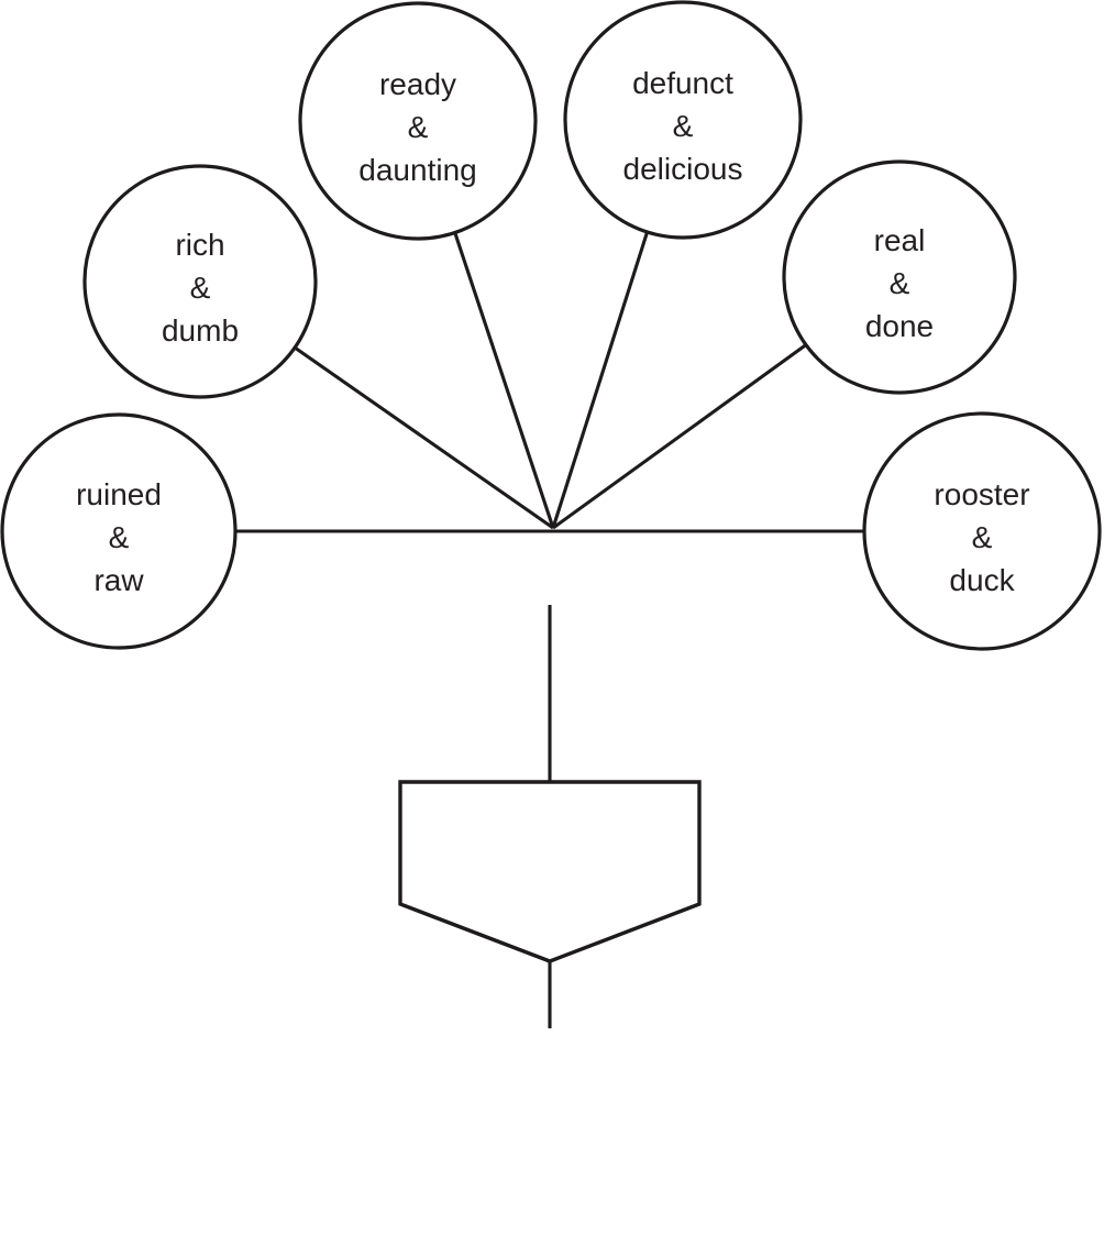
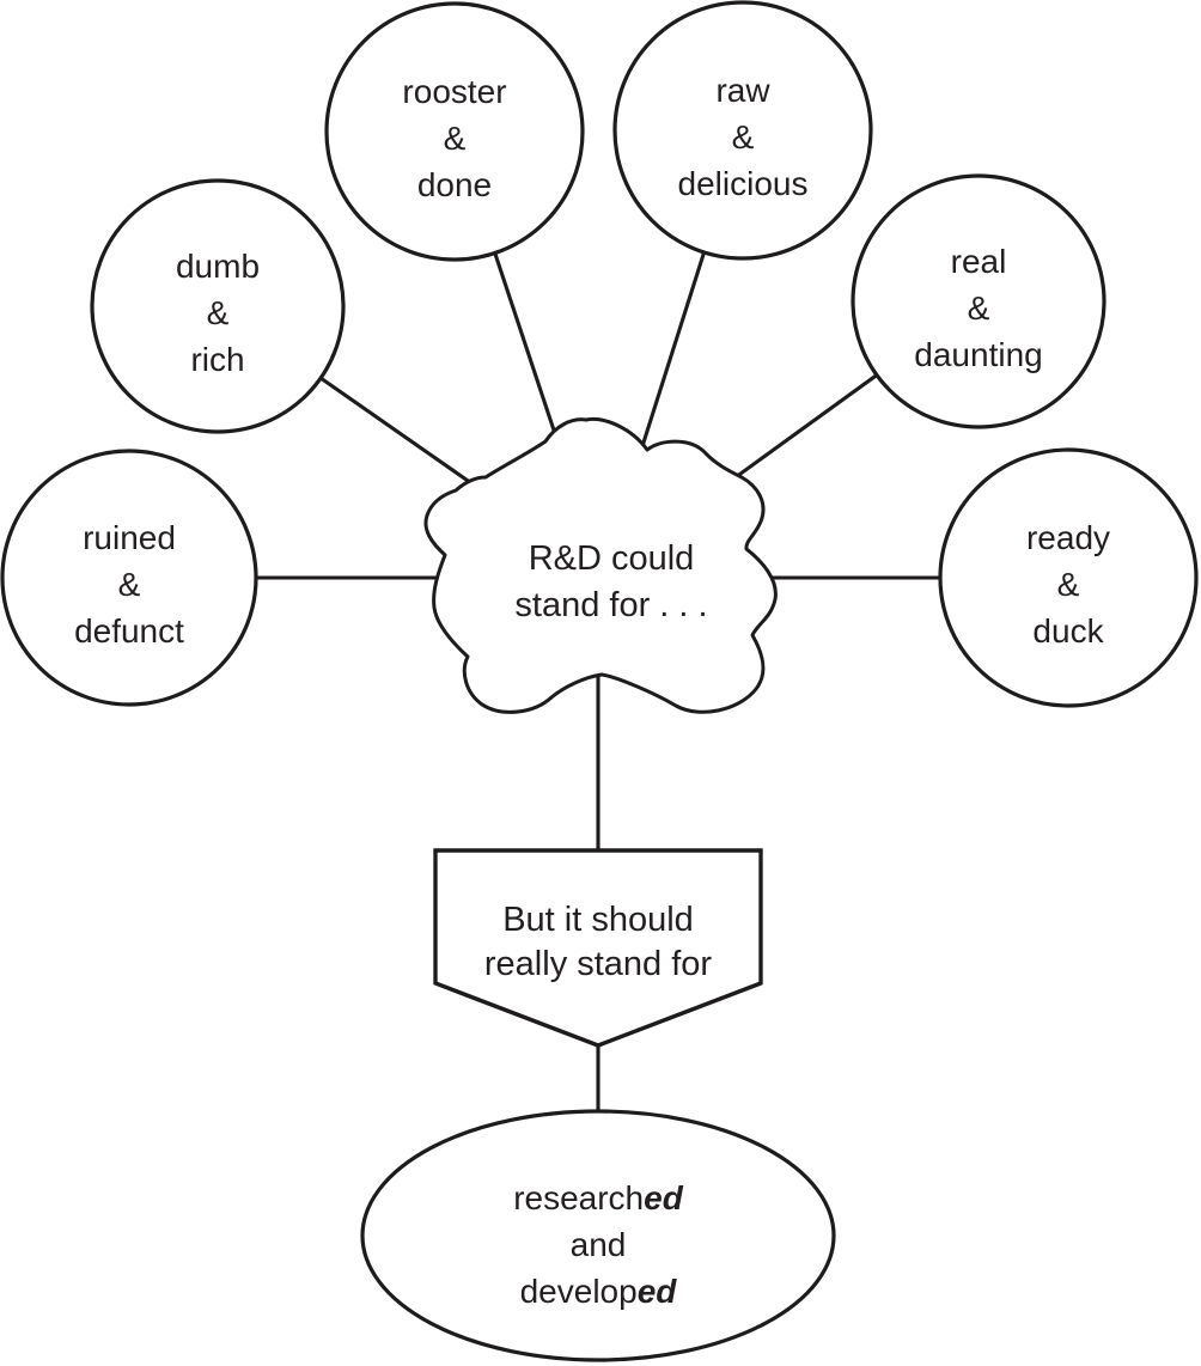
- ready
+ rooster
  &
- daunting
+ done
- defunct
+ raw
  &
  delicious
- rich
+ dumb
  &
- dumb
+ rich
  real
  &
- done
+ daunting
  ruined
  &
- raw
+ defunct
- rooster
+ ready
  &
  duck
+ R&D could
+ stand for . . .
+ But it should
+ really stand for
+ researched
+ and
+ developed
